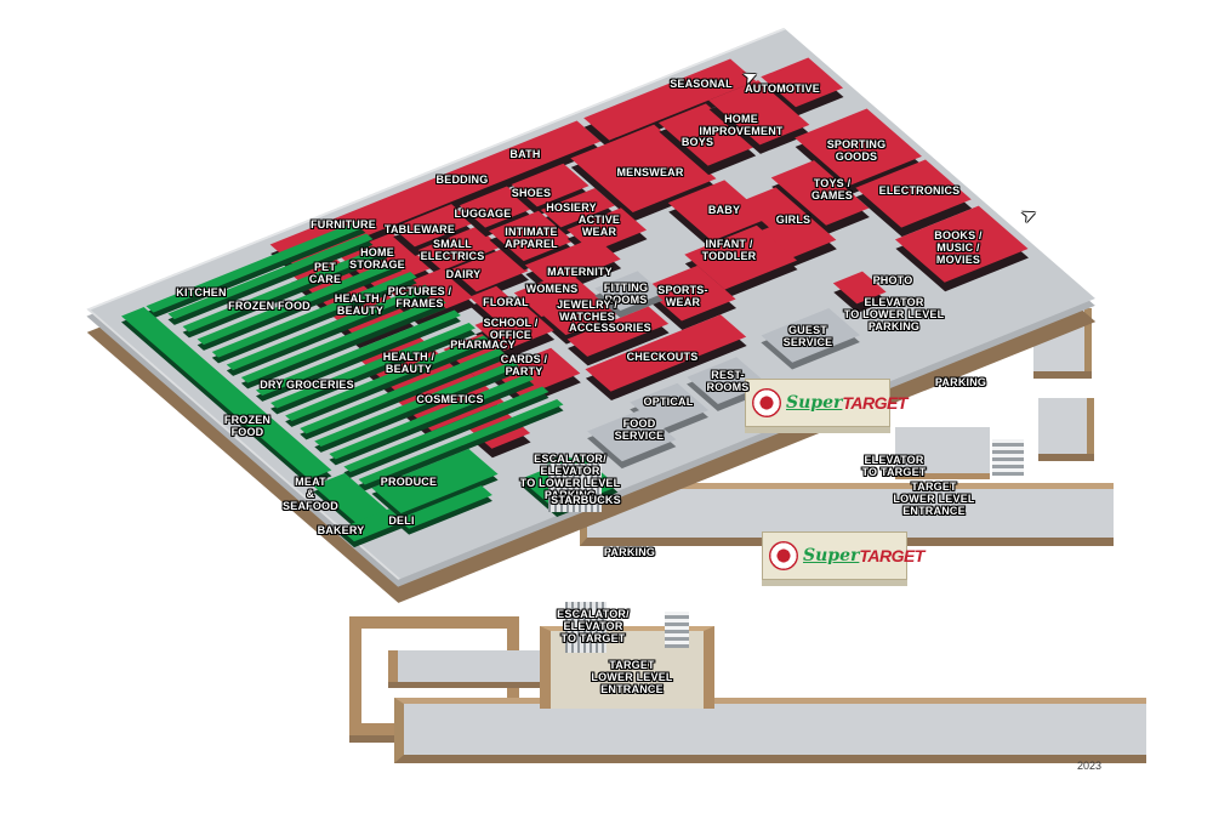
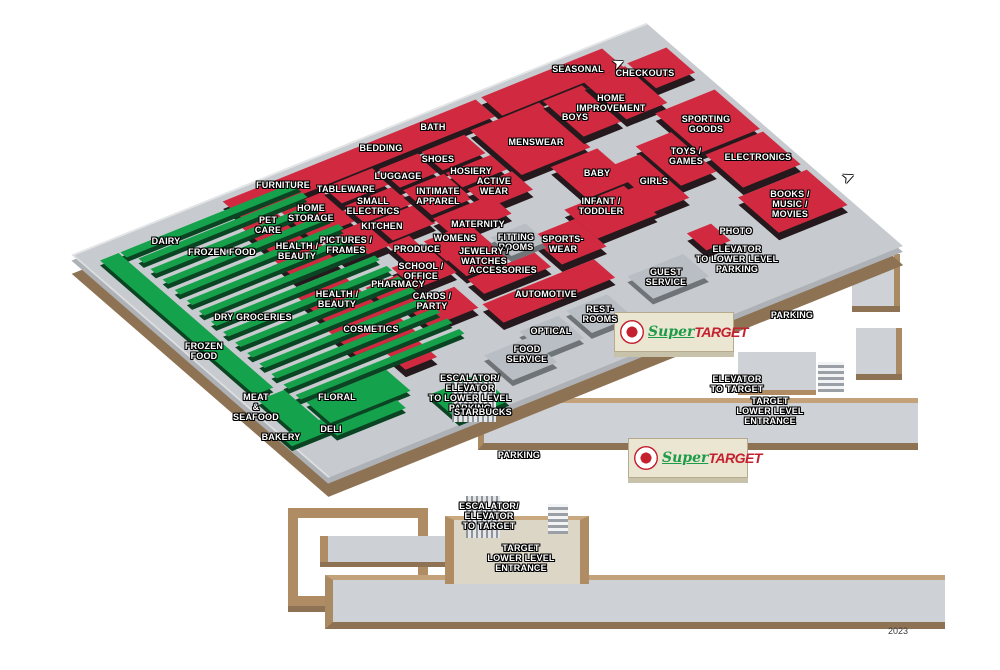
  Super
  TARGET
  Super
  TARGET
- KITCHEN
+ DAIRY
  FROZEN FOOD
  PET
  CARE
  HOME
  STORAGE
  FURNITURE
  TABLEWARE
  SMALL
  ELECTRICS
  BEDDING
  BATH
  SHOES
  LUGGAGE
  HOSIERY
  ACTIVE
  WEAR
  INTIMATE
  APPAREL
  MENSWEAR
  SEASONAL
- AUTOMOTIVE
+ CHECKOUTS
  HOME
  IMPROVEMENT
  BOYS
  SPORTING
  GOODS
  TOYS /
  GAMES
  ELECTRONICS
  BABY
  GIRLS
  INFANT /
  TODDLER
  BOOKS /
  MUSIC /
  MOVIES
  MATERNITY
- DAIRY
+ KITCHEN
  WOMENS
  FITTING
  ROOMS
  SPORTS-
  WEAR
  PHOTO
  ELEVATOR
  TO LOWER LEVEL
  PARKING
  PICTURES /
  FRAMES
  HEALTH /
  BEAUTY
- FLORAL
+ PRODUCE
  JEWELRY /
  WATCHES
  SCHOOL /
  OFFICE
  ACCESSORIES
  PHARMACY
  HEALTH /
  BEAUTY
  CARDS /
  PARTY
- CHECKOUTS
+ AUTOMOTIVE
  GUEST
  SERVICE
  DRY GROCERIES
  REST-
  ROOMS
  COSMETICS
  OPTICAL
  FROZEN
  FOOD
  FOOD
  SERVICE
  PARKING
  ESCALATOR/
  ELEVATOR
  TO LOWER LEVEL
  PARKING
  ELEVATOR
  TO TARGET
  TARGET
  LOWER LEVEL
  ENTRANCE
  MEAT
  &
  SEAFOOD
- PRODUCE
+ FLORAL
  STARBUCKS
  DELI
  BAKERY
  PARKING
  ESCALATOR/
  ELEVATOR
  TO TARGET
  TARGET
  LOWER LEVEL
  ENTRANCE
  2023
